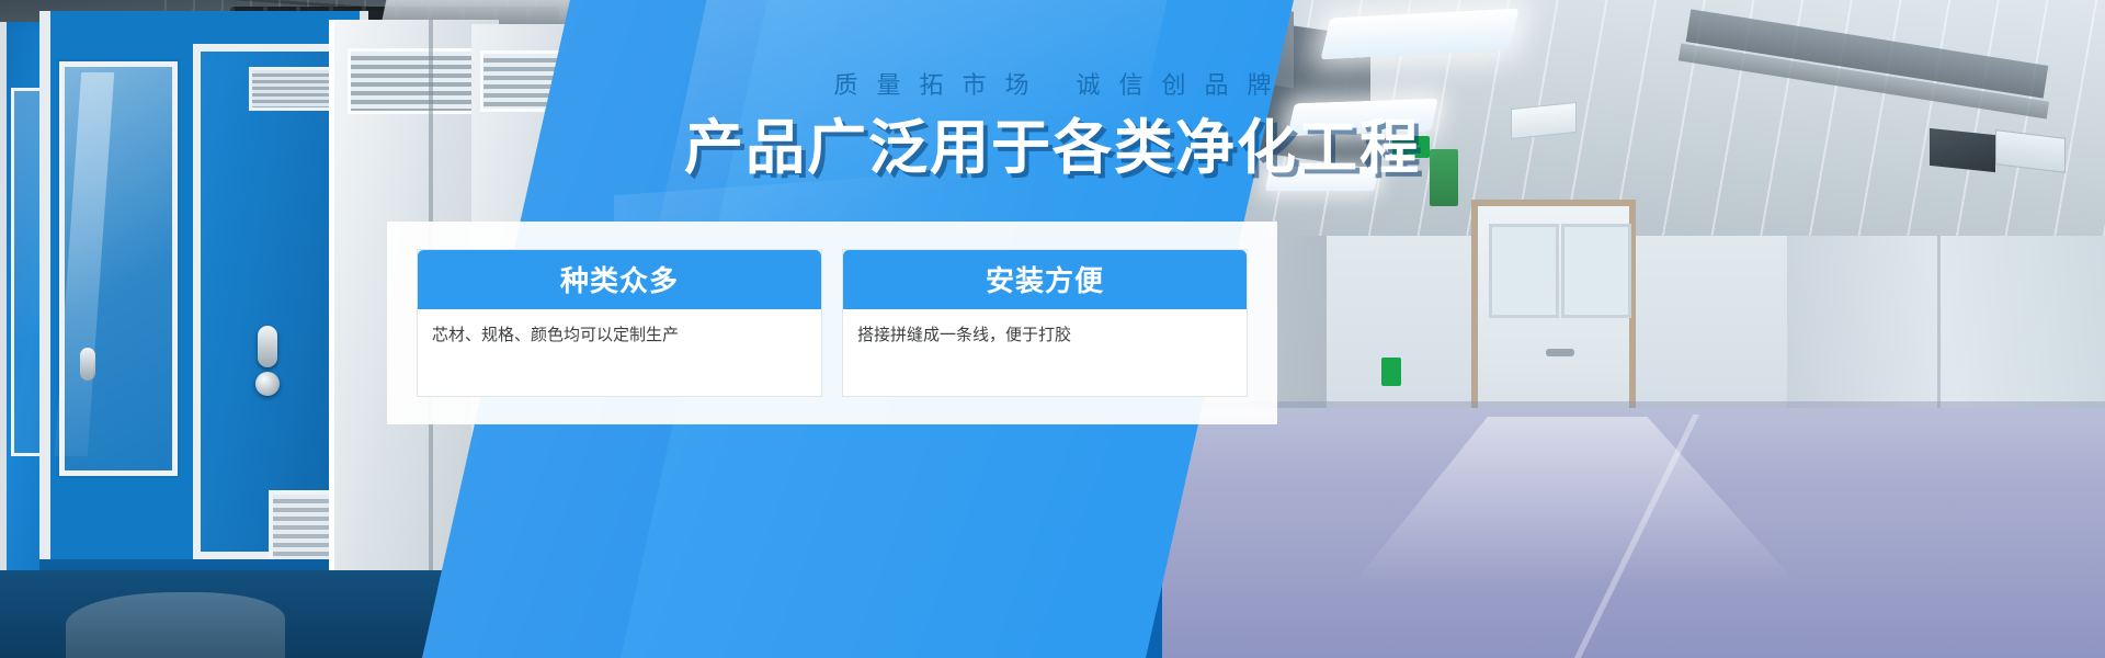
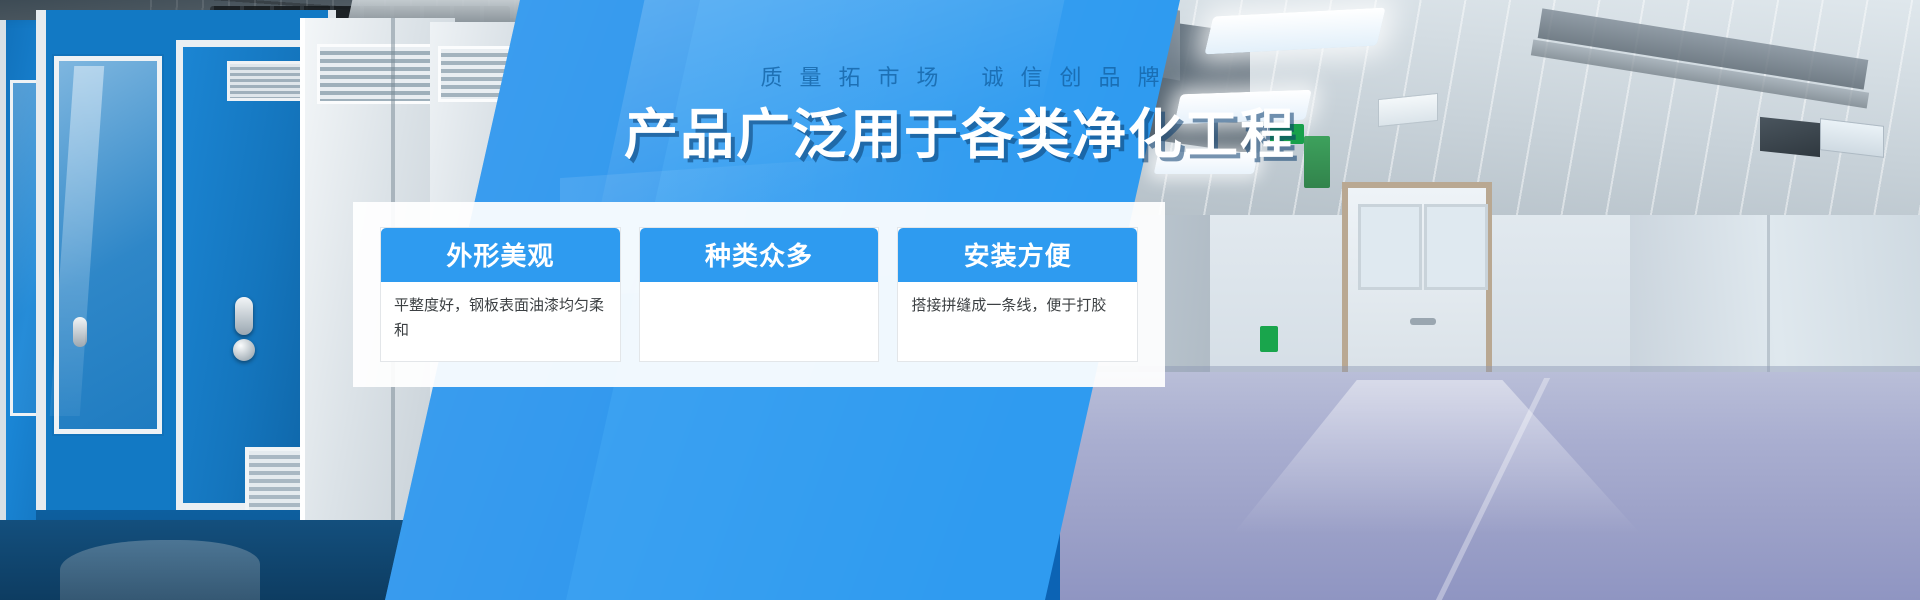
  质量拓市场 诚信创品牌
  产品广泛用于各类净化工程
+ 外形美观
+ 平整度好，钢板表面油漆均匀柔和
  种类众多
- 芯材、规格、颜色均可以定制生产
  安装方便
  搭接拼缝成一条线，便于打胶
